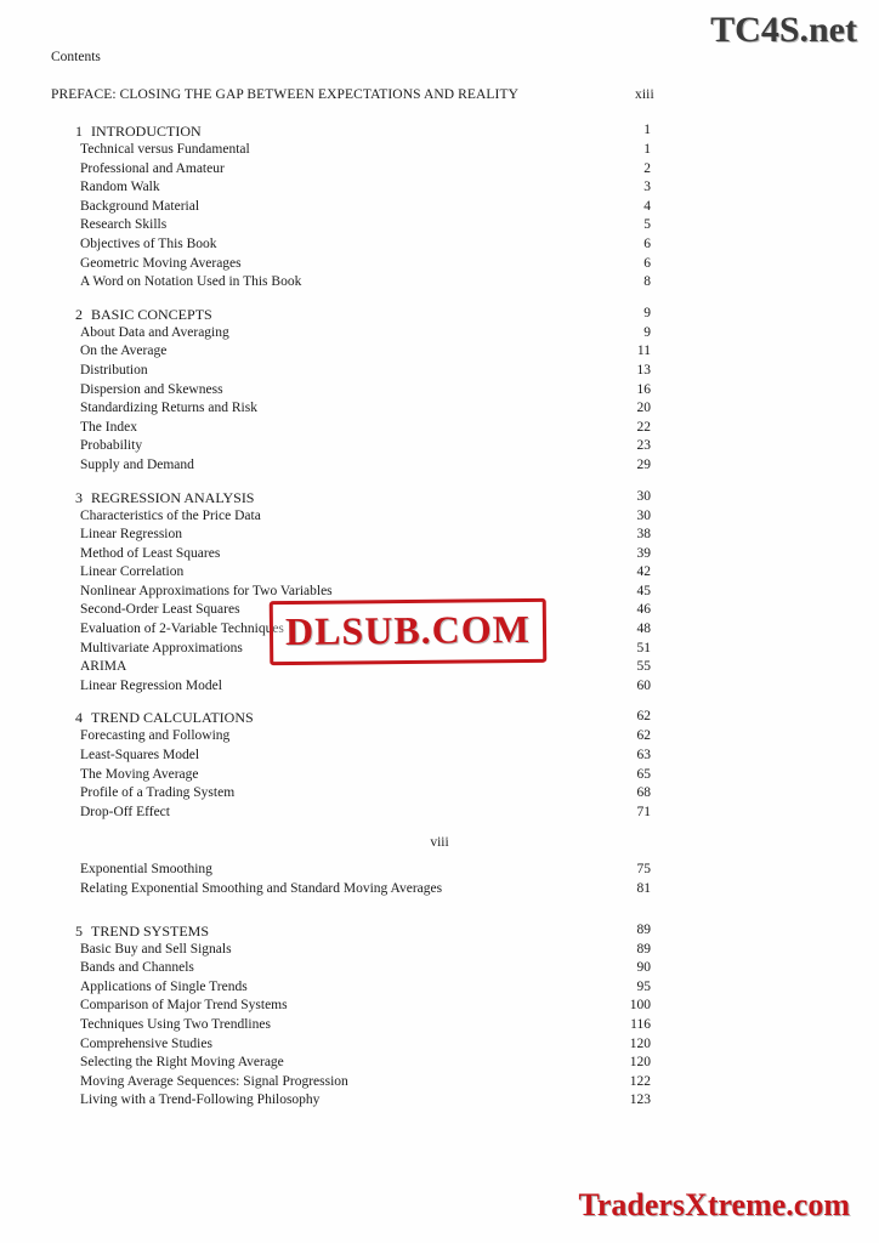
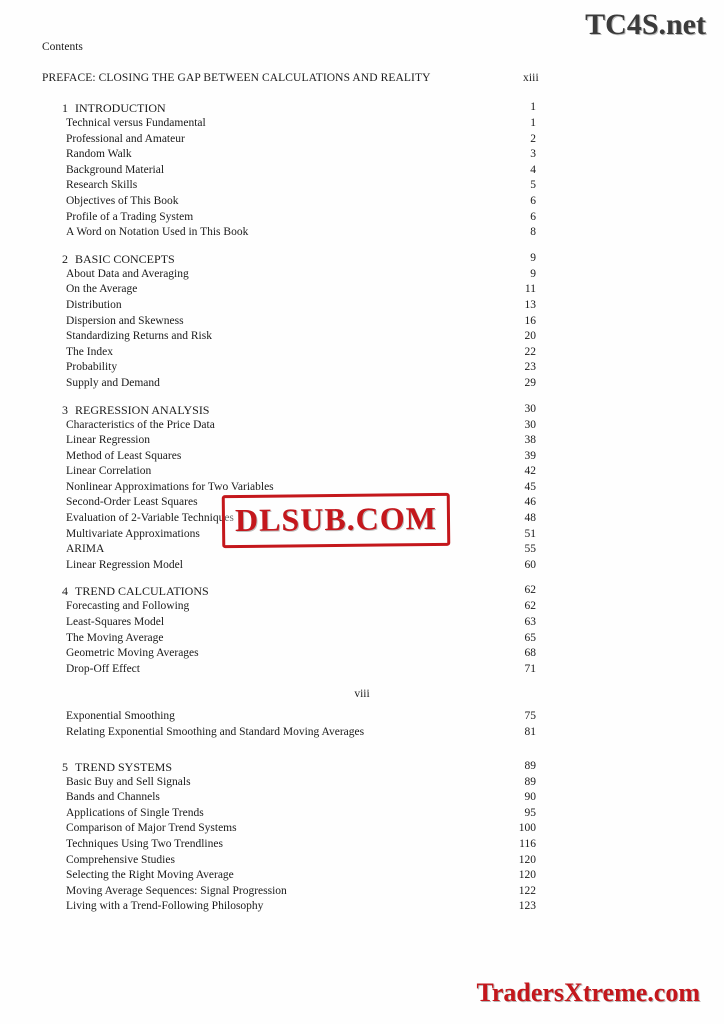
  TC4S.net
  Contents
- PREFACE: CLOSING THE GAP BETWEEN EXPECTATIONS AND REALITY
+ PREFACE: CLOSING THE GAP BETWEEN CALCULATIONS AND REALITY
  xiii
  1
  INTRODUCTION
  1
  Technical versus Fundamental
  1
  Professional and Amateur
  2
  Random Walk
  3
  Background Material
  4
  Research Skills
  5
  Objectives of This Book
  6
- Geometric Moving Averages
+ Profile of a Trading System
  6
  A Word on Notation Used in This Book
  8
  2
  BASIC CONCEPTS
  9
  About Data and Averaging
  9
  On the Average
  11
  Distribution
  13
  Dispersion and Skewness
  16
  Standardizing Returns and Risk
  20
  The Index
  22
  Probability
  23
  Supply and Demand
  29
  3
  REGRESSION ANALYSIS
  30
  Characteristics of the Price Data
  30
  Linear Regression
  38
  Method of Least Squares
  39
  Linear Correlation
  42
  Nonlinear Approximations for Two Variables
  45
  Second-Order Least Squares
  46
  Evaluation of 2-Variable Techniques
  48
  Multivariate Approximations
  51
  ARIMA
  55
  Linear Regression Model
  60
  4
  TREND CALCULATIONS
  62
  Forecasting and Following
  62
  Least-Squares Model
  63
  The Moving Average
  65
- Profile of a Trading System
+ Geometric Moving Averages
  68
  Drop-Off Effect
  71
  viii
  Exponential Smoothing
  75
  Relating Exponential Smoothing and Standard Moving Averages
  81
  5
  TREND SYSTEMS
  89
  Basic Buy and Sell Signals
  89
  Bands and Channels
  90
  Applications of Single Trends
  95
  Comparison of Major Trend Systems
  100
  Techniques Using Two Trendlines
  116
  Comprehensive Studies
  120
  Selecting the Right Moving Average
  120
  Moving Average Sequences: Signal Progression
  122
  Living with a Trend-Following Philosophy
  123
  DLSUB.COM
  TradersXtreme.com
